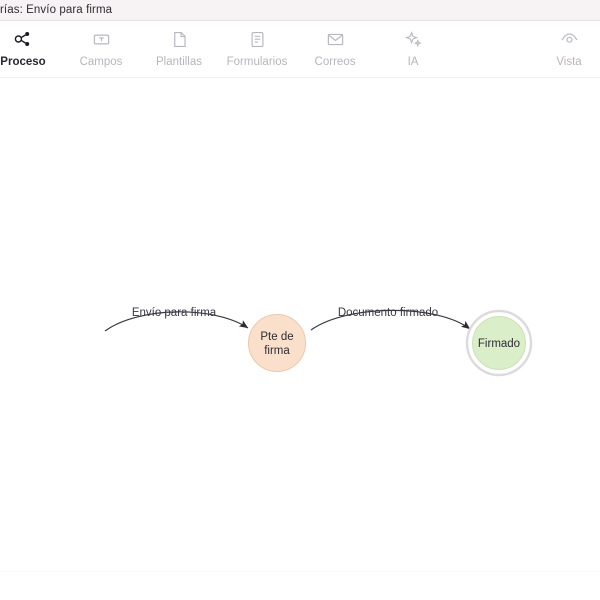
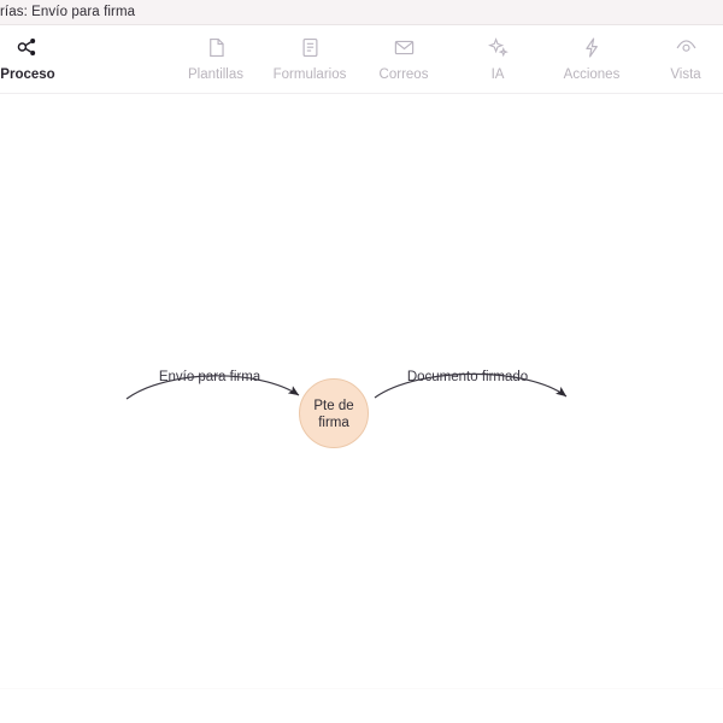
  rías: Envío para firma
  Proceso
- Campos
  Plantillas
  Formularios
  Correos
  IA
+ Acciones
  Vista
  Envío para firma
  Documento firmado
  Pte de
  firma
- Firmado
